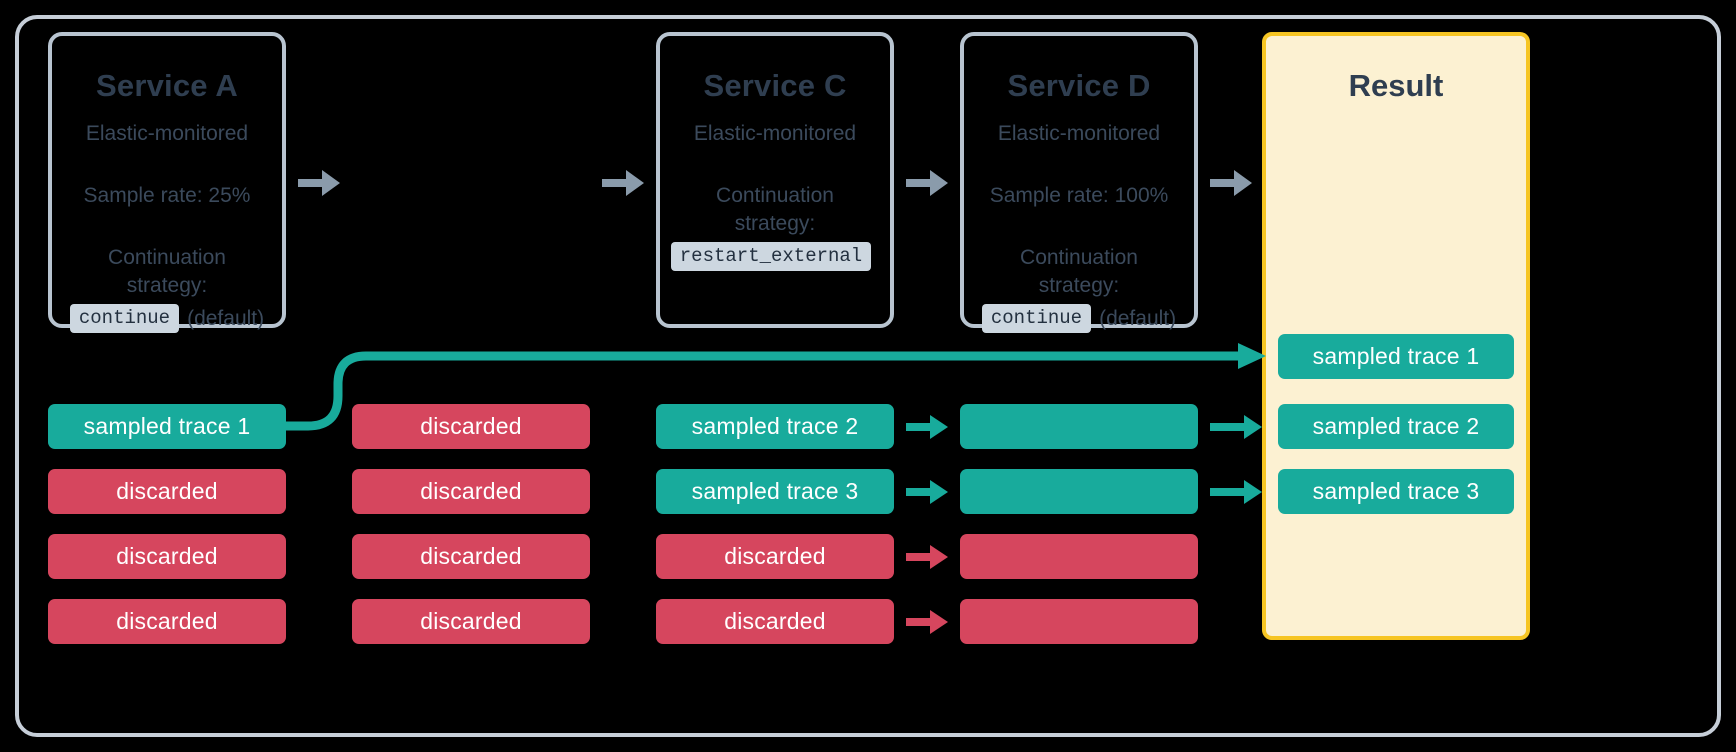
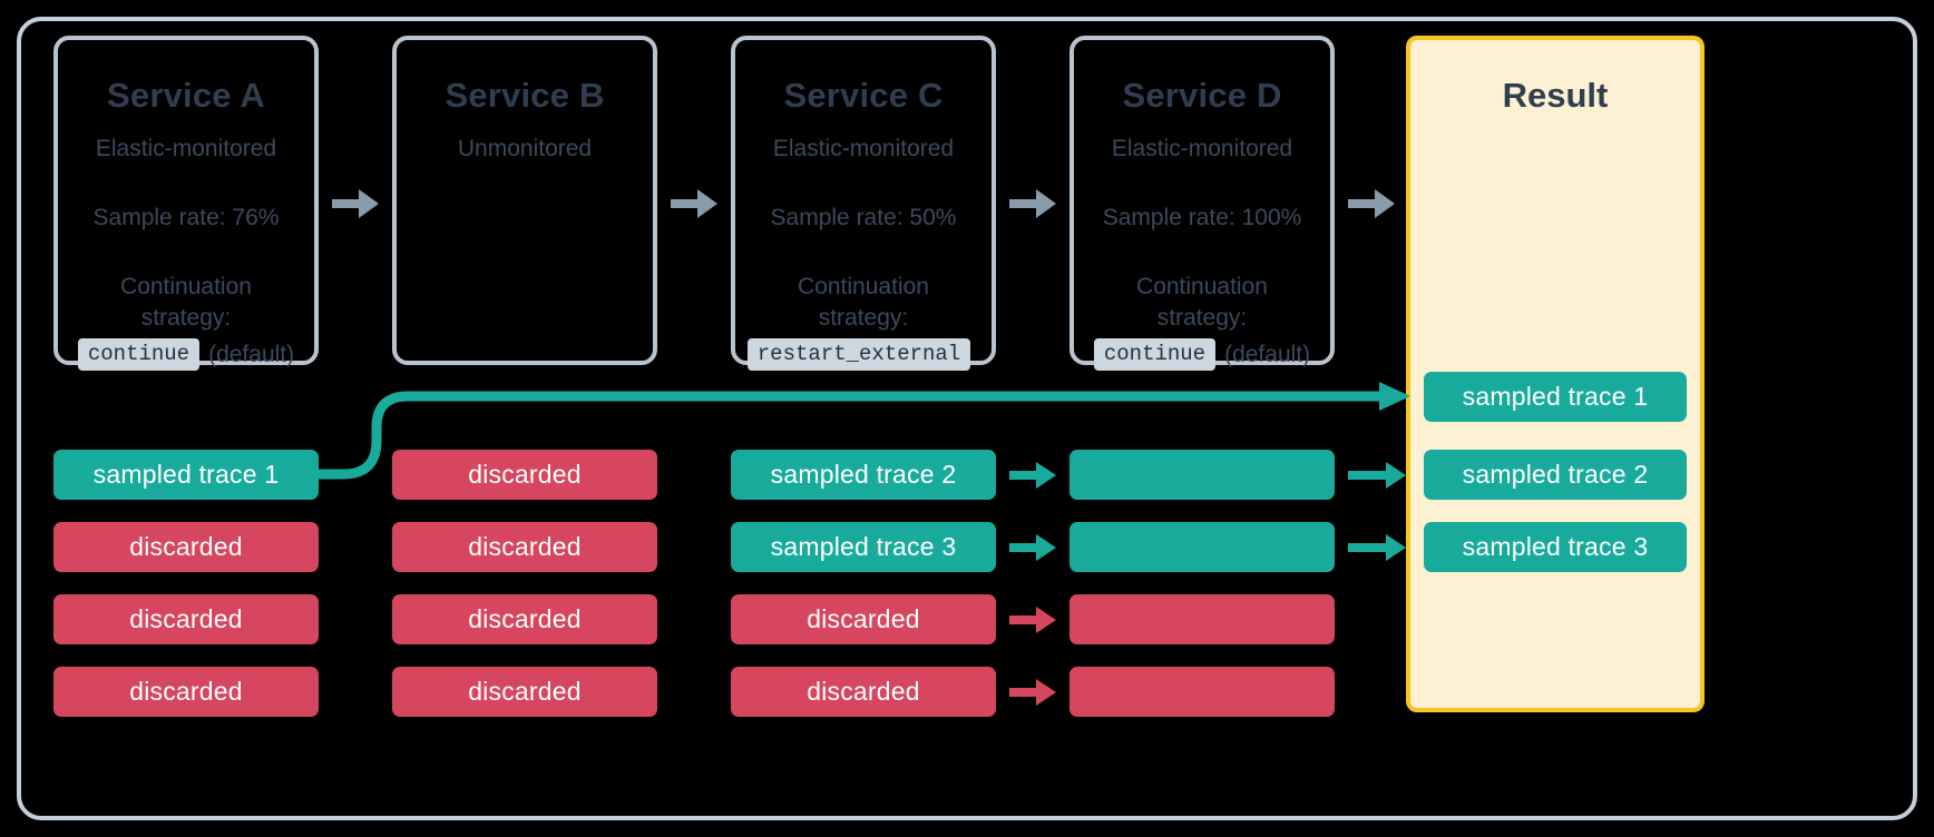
  Service A
  Elastic-monitored
- Sample rate: 25%
+ Sample rate: 76%
  Continuation
  strategy:
  continue
  (default)
+ Service B
+ Unmonitored
  Service C
  Elastic-monitored
+ Sample rate: 50%
  Continuation
  strategy:
  restart_external
  Service D
  Elastic-monitored
  Sample rate: 100%
  Continuation
  strategy:
  continue
  (default)
  Result
  sampled trace 1
  discarded
  discarded
  discarded
  discarded
  discarded
  discarded
  discarded
  sampled trace 2
  sampled trace 3
  discarded
  discarded
  sampled trace 1
  sampled trace 2
  sampled trace 3
